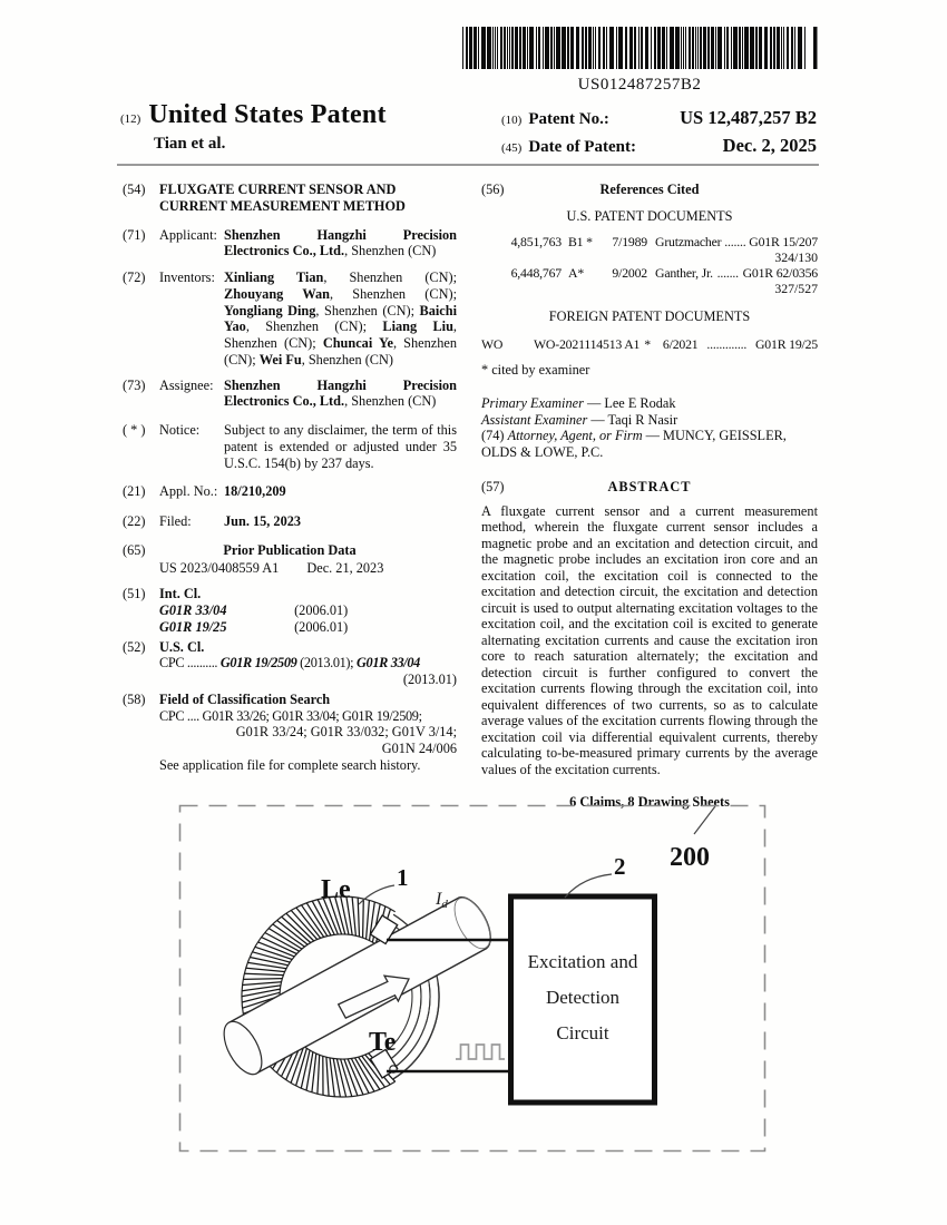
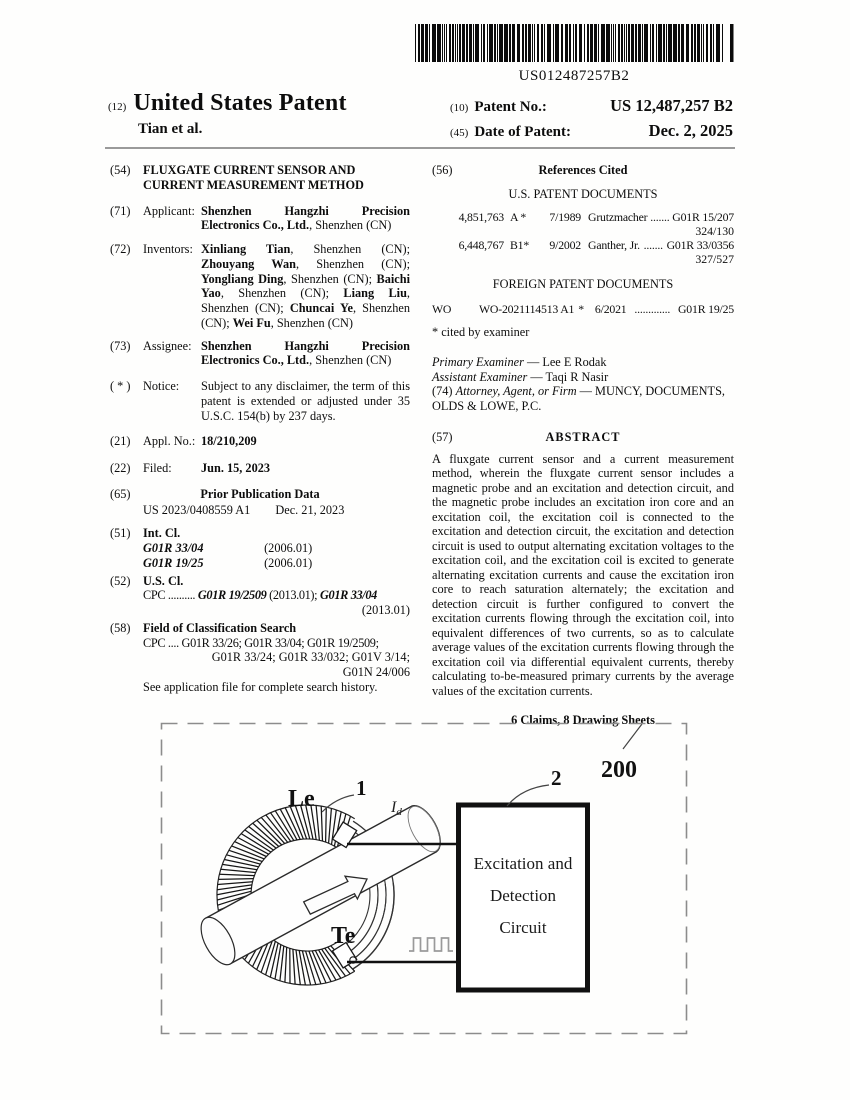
  US012487257B2
  (12)
  United States Patent
  Tian et al.
  (10)
  Patent No.:
  US 12,487,257 B2
  (45)
  Date of Patent:
  Dec. 2, 2025
  (54)
  FLUXGATE CURRENT SENSOR AND CURRENT MEASUREMENT METHOD
  (71)
  Applicant:
  Shenzhen Hangzhi Precision Electronics Co., Ltd., Shenzhen (CN)
  (72)
  Inventors:
  Xinliang Tian, Shenzhen (CN); Zhouyang Wan, Shenzhen (CN); Yongliang Ding, Shenzhen (CN); Baichi Yao, Shenzhen (CN); Liang Liu, Shenzhen (CN); Chuncai Ye, Shenzhen (CN); Wei Fu, Shenzhen (CN)
  (73)
  Assignee:
  Shenzhen Hangzhi Precision Electronics Co., Ltd., Shenzhen (CN)
  ( * )
  Notice:
  Subject to any disclaimer, the term of this patent is extended or adjusted under 35 U.S.C. 154(b) by 237 days.
  (21)
  Appl. No.:
  18/210,209
  (22)
  Filed:
  Jun. 15, 2023
  (65)
  Prior Publication Data
  US 2023/0408559 A1 Dec. 21, 2023
  (51)
  Int. Cl.
  G01R 33/04 (2006.01)
  G01R 19/25 (2006.01)
  (52)
  U.S. Cl.
  CPC .......... G01R 19/2509 (2013.01); G01R 33/04
  (2013.01)
  (58)
  Field of Classification Search
  CPC .... G01R 33/26; G01R 33/04; G01R 19/2509;
  G01R 33/24; G01R 33/032; G01V 3/14;
  G01N 24/006
  See application file for complete search history.
  (56)
  References Cited
  U.S. PATENT DOCUMENTS
  4,851,763
- B1 *
+ A *
  7/1989
  Grutzmacher
  .......
  G01R 15/207
  324/130
  6,448,767
- A*
+ B1*
  9/2002
  Ganther, Jr.
  .......
- G01R 62/0356
+ G01R 33/0356
  327/527
  FOREIGN PATENT DOCUMENTS
  WO
  WO-2021114513 A1
  *
  6/2021
  .............
  G01R 19/25
  * cited by examiner
  Primary Examiner — Lee E Rodak
  Assistant Examiner — Taqi R Nasir
- (74) Attorney, Agent, or Firm — MUNCY, GEISSLER, OLDS & LOWE, P.C.
+ (74) Attorney, Agent, or Firm — MUNCY, DOCUMENTS, OLDS & LOWE, P.C.
  (57)
  ABSTRACT
  A fluxgate current sensor and a current measurement method, wherein the fluxgate current sensor includes a magnetic probe and an excitation and detection circuit, and the magnetic probe includes an excitation iron core and an excitation coil, the excitation coil is connected to the excitation and detection circuit, the excitation and detection circuit is used to output alternating excitation voltages to the excitation coil, and the excitation coil is excited to generate alternating excitation currents and cause the excitation iron core to reach saturation alternately; the excitation and detection circuit is further configured to convert the excitation currents flowing through the excitation coil, into equivalent differences of two currents, so as to calculate average values of the excitation currents flowing through the excitation coil via differential equivalent currents, thereby calculating to-be-measured primary currents by the average values of the excitation currents.
  6 Claims, 8 Drawing Sheets
  Excitation and
  Detection
  Circuit
  Le
  Te
  1
  2
  200
  Id
